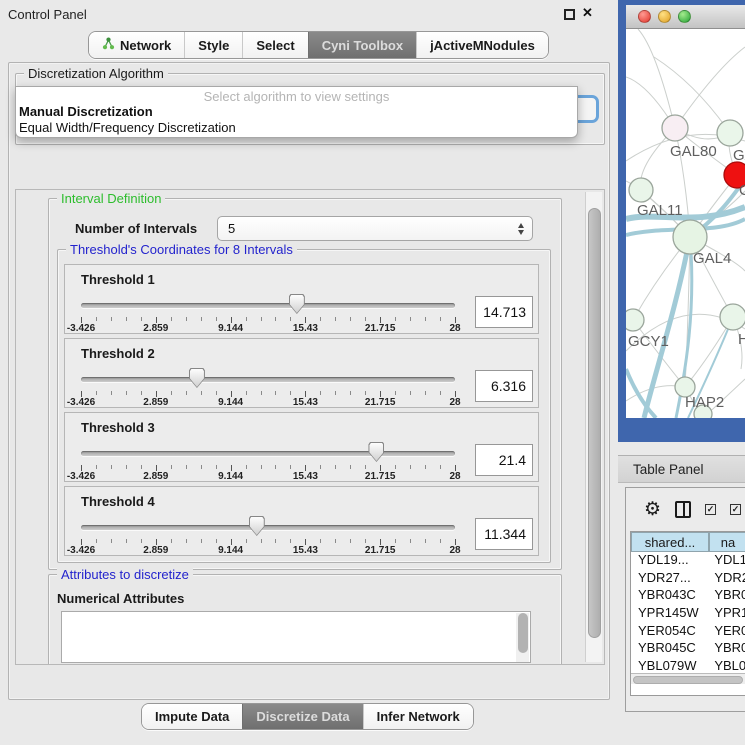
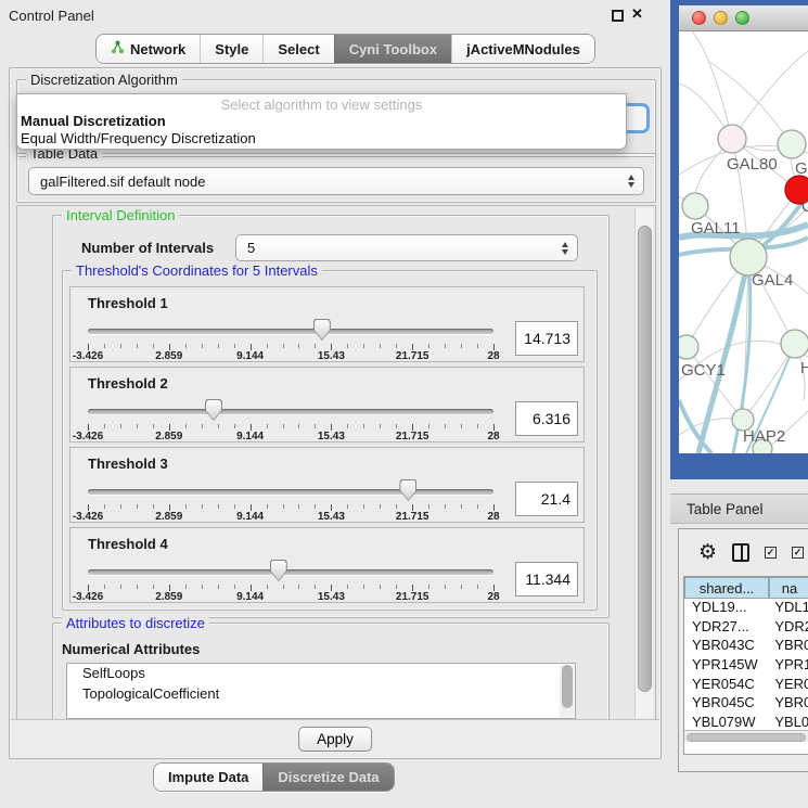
  Control Panel
  ✕
  Network
  Style
  Select
  Cyni Toolbox
  jActiveMNodules
  Discretization Algorithm
  Select algorithm to view settings
  Manual Discretization
  Equal Width/Frequency Discretization
+ Table Data
+ galFiltered.sif default node
  Interval Definition
  Number of Intervals
  5
- Threshold's Coordinates for 8 Intervals
+ Threshold's Coordinates for 5 Intervals
  Threshold 1
  -3.426
  2.859
  9.144
  15.43
  21.715
  28
  14.713
  Threshold 2
  -3.426
  2.859
  9.144
  15.43
  21.715
  28
  6.316
  Threshold 3
  -3.426
  2.859
  9.144
  15.43
  21.715
  28
  21.4
  Threshold 4
  -3.426
  2.859
  9.144
  15.43
  21.715
  28
  11.344
  Attributes to discretize
  Numerical Attributes
+ SelfLoops
+ TopologicalCoefficient
+ Apply
  Impute Data
  Discretize Data
- Infer Network
  GAL80
  C
  GAL11
  GAL4
  GCY1
  H
  HAP2
  Table Panel
  ⚙
  ✓
  ✓
  shared...
  na
  YDL19...
  YDL1
  YDR27...
  YDR
  YBR043C
  YBR
  YPR145W
  YPR
  YER054C
  YER
  YBR045C
  YBR
  YBL079W
  YBL0
